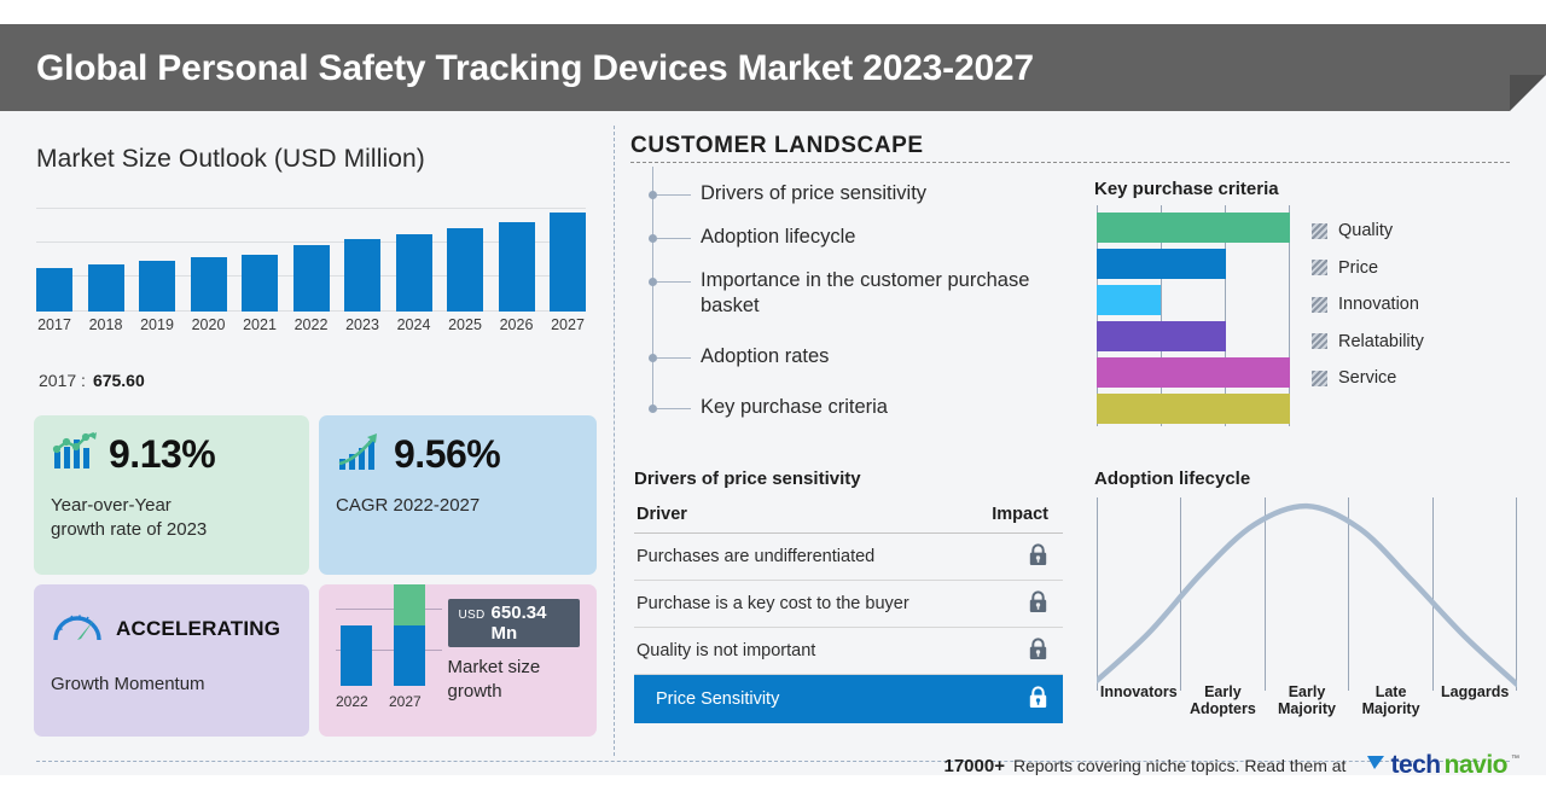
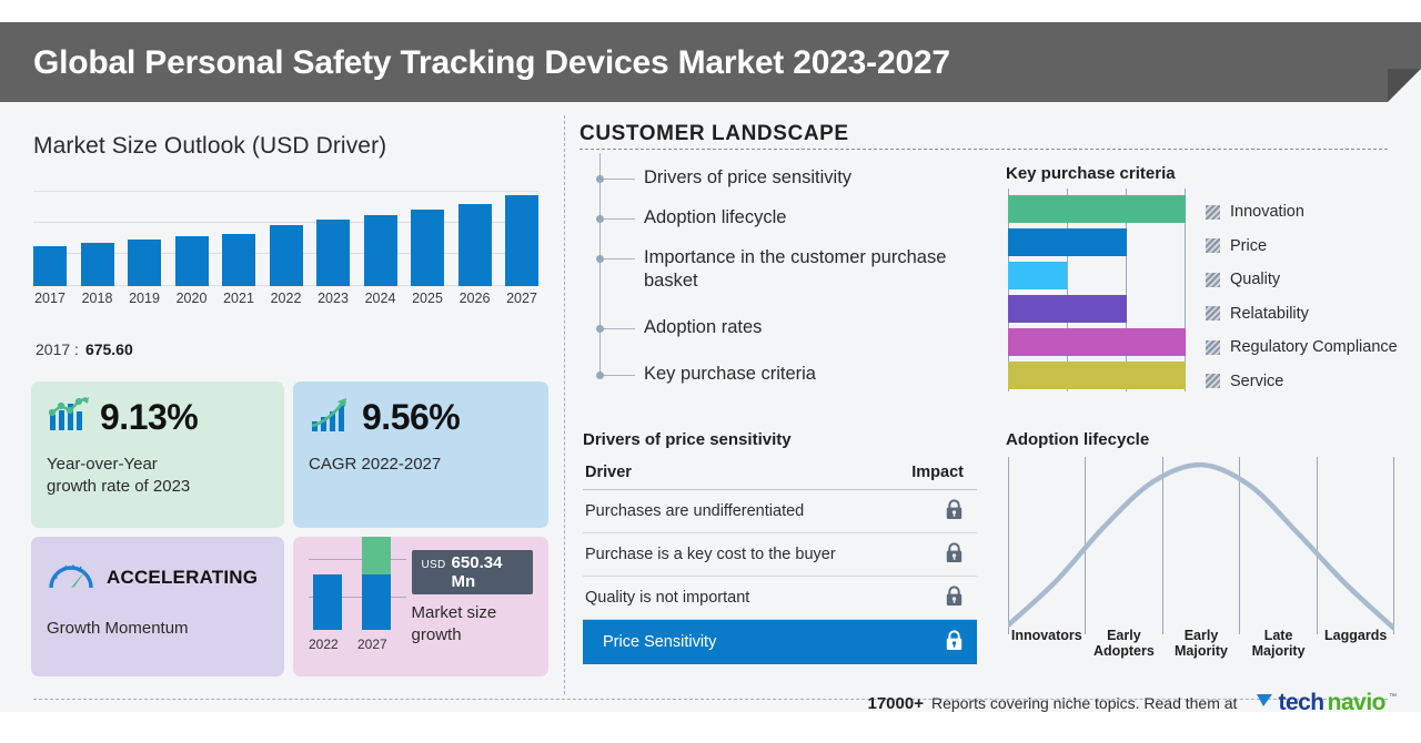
  Global Personal Safety Tracking Devices Market 2023-2027
- Market Size Outlook (USD Million)
+ Market Size Outlook (USD Driver)
  2017
  2018
  2019
  2020
  2021
  2022
  2023
  2024
  2025
  2026
  2027
  2017 : 675.60
  9.13%
  Year-over-Year
  growth rate of 2023
  9.56%
  CAGR 2022-2027
  ACCELERATING
  Growth Momentum
  2022
  2027
  USD
  650.34 Mn
  Market size
  growth
  CUSTOMER LANDSCAPE
  Drivers of price sensitivity
  Adoption lifecycle
  Importance in the customer purchase basket
  Adoption rates
  Key purchase criteria
  Drivers of price sensitivity
  Driver
  Impact
  Purchases are undifferentiated
  Purchase is a key cost to the buyer
  Quality is not important
  Price Sensitivity
  Key purchase criteria
- Quality
+ Innovation
  Price
- Innovation
+ Quality
  Relatability
+ Regulatory Compliance
  Service
  Adoption lifecycle
  Innovators
  Early
  Adopters
  Early
  Majority
  Late
  Majority
  Laggards
  17000+
  Reports covering niche topics. Read them at
  tech
  navio
